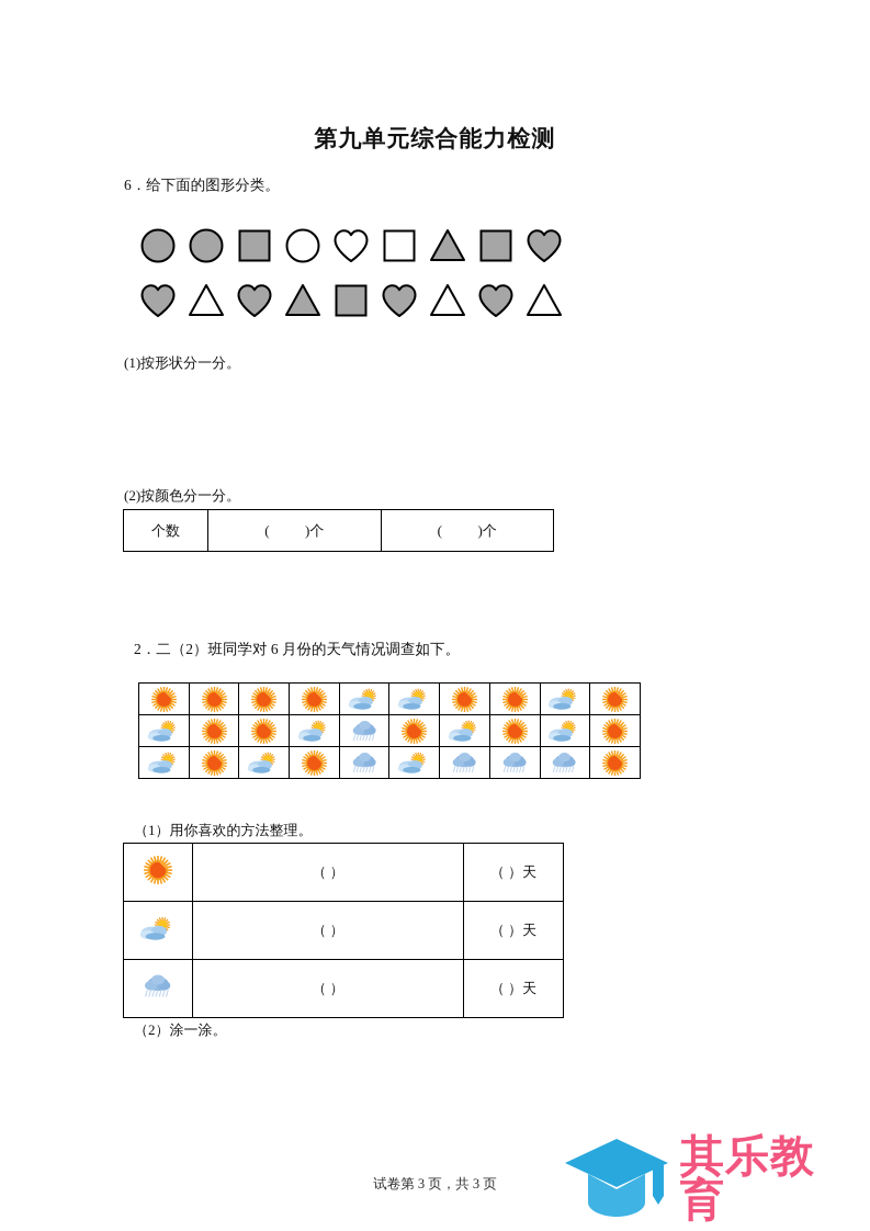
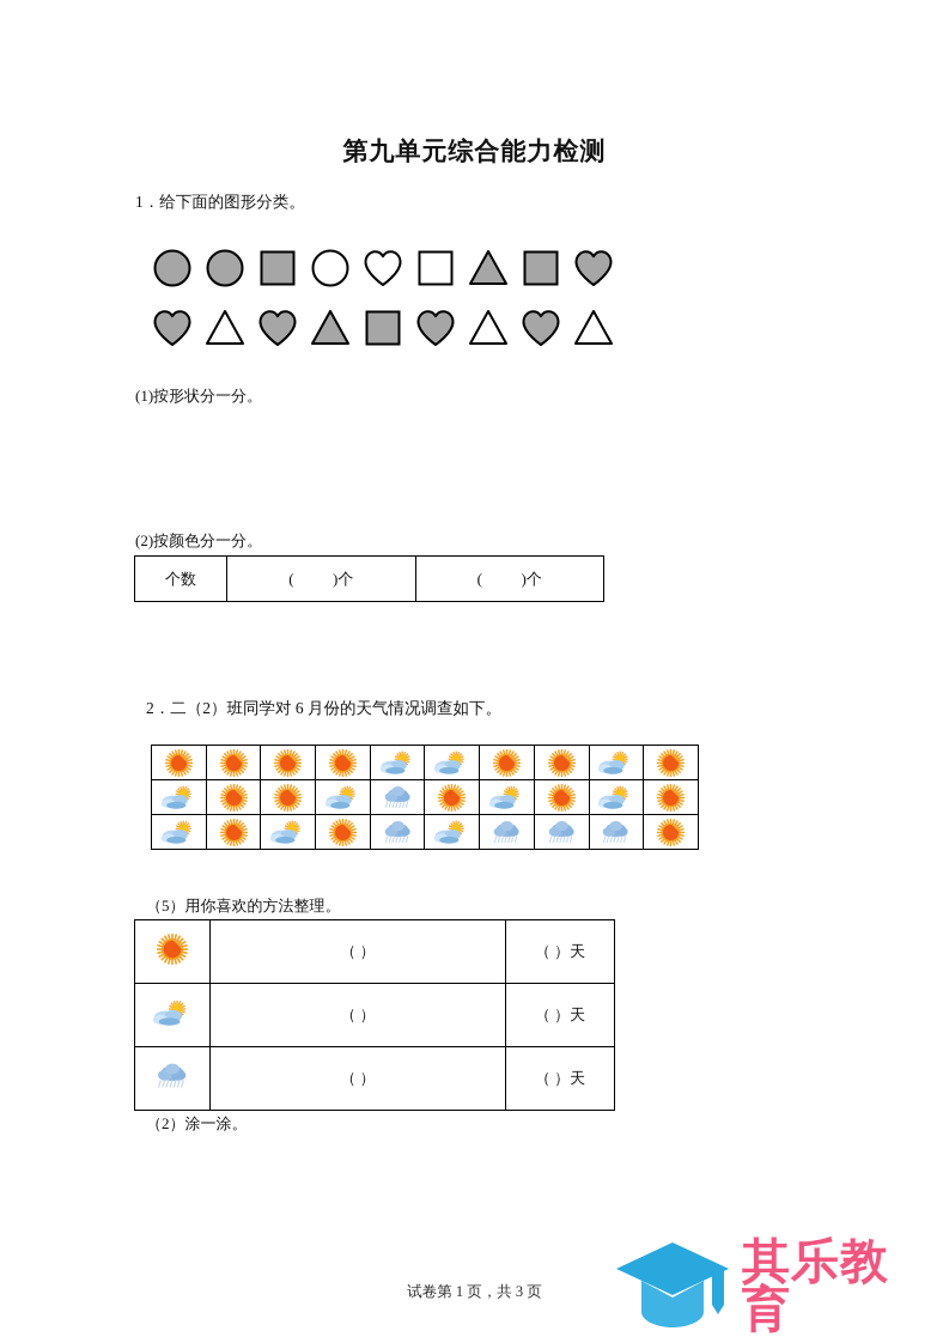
  第九单元综合能力检测
- 6．给下面的图形分类。
+ 1．给下面的图形分类。
  (1)按形状分一分。
  (2)按颜色分一分。
  个数	( )个	( )个
  2．二（2）班同学对 6 月份的天气情况调查如下。
- （1）用你喜欢的方法整理。
+ （5）用你喜欢的方法整理。
  	（ ）	（ ）天
  	（ ）	（ ）天
  	（ ）	（ ）天
  （2）涂一涂。
- 试卷第 3 页，共 3 页
+ 试卷第 1 页，共 3 页
  其乐教育
